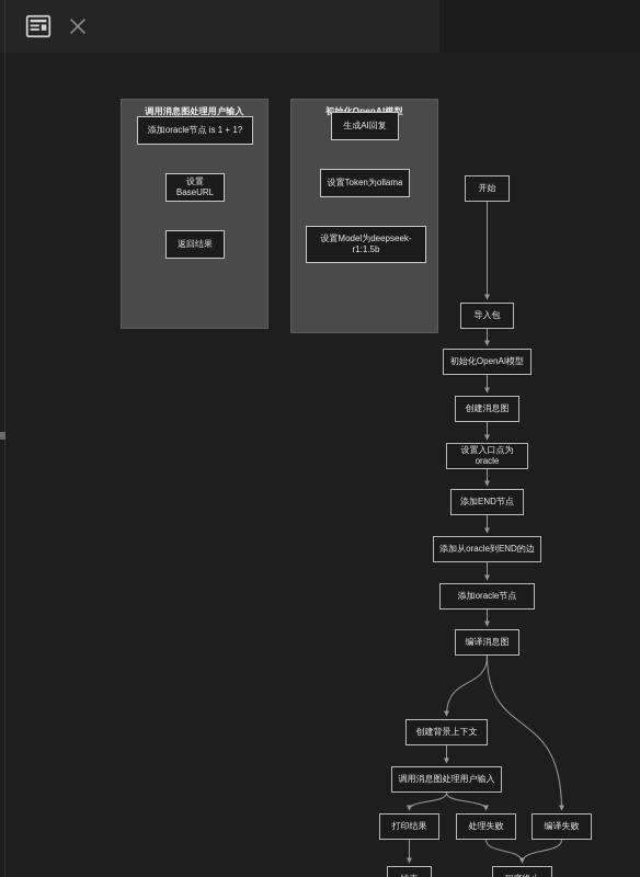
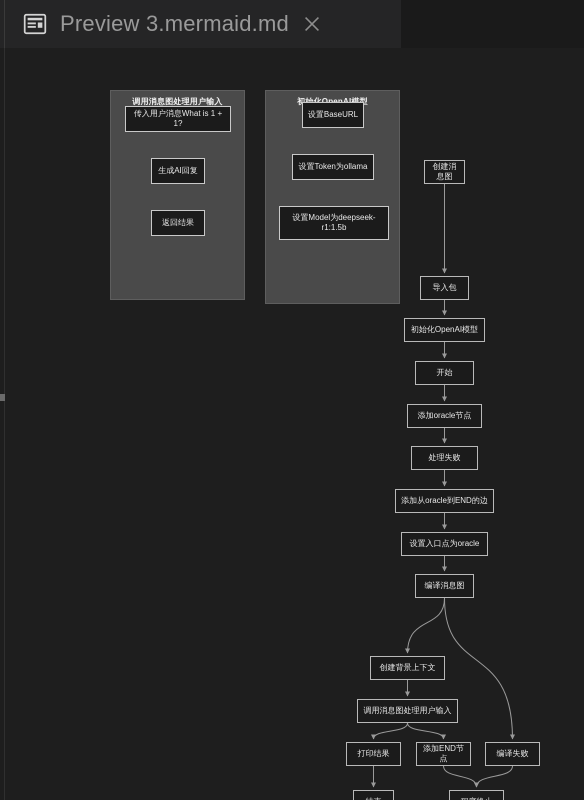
+ Preview 3.mermaid.md
  调用消息图处理用户输入
- 添加oracle节点 is 1 + 1?
+ 传入用户消息What is 1 + 1?
- 设置BaseURL
+ 生成AI回复
  返回结果
- 生成AI回复
+ 设置BaseURL
  设置Token为ollama
  设置Model为deepseek-r1:1.5b
- 开始
+ 创建消息图
  导入包
  初始化OpenAI模型
- 创建消息图
+ 开始
- 设置入口点为oracle
+ 添加oracle节点
- 添加END节点
+ 处理失败
  添加从oracle到END的边
- 添加oracle节点
+ 设置入口点为oracle
  编译消息图
  创建背景上下文
  调用消息图处理用户输入
  打印结果
- 处理失败
+ 添加END节点
  编译失败
